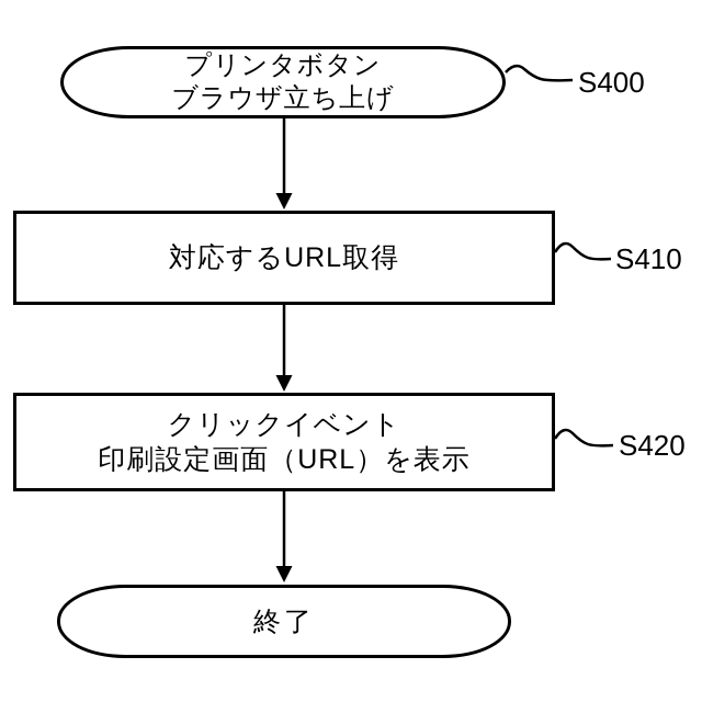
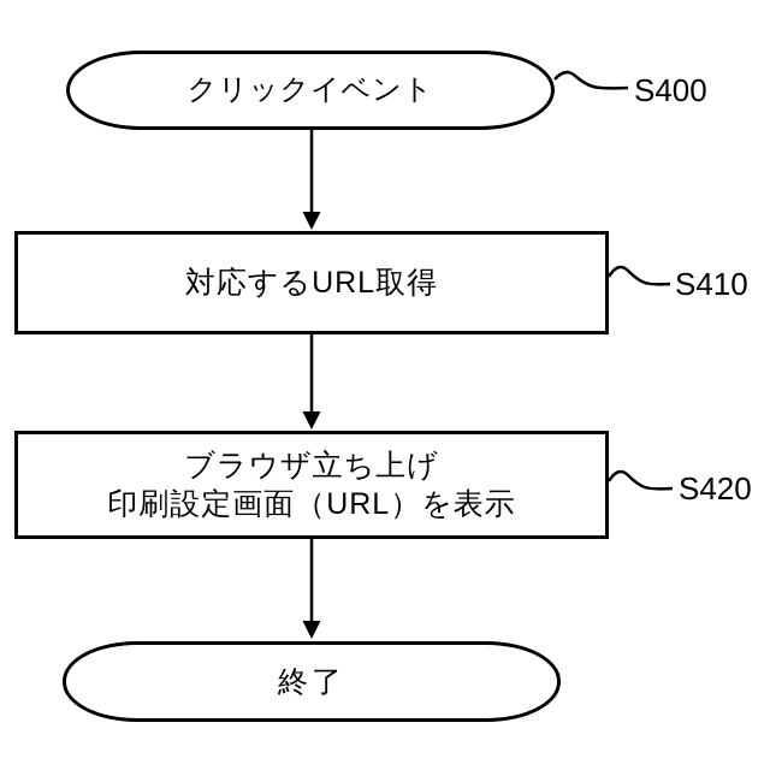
- プリンタボタン
- ブラウザ立ち上げ
+ クリックイベント
  対応するURL取得
- クリックイベント
+ ブラウザ立ち上げ
  印刷設定画面（URL）を表示
  終了
  S400
  S410
  S420
